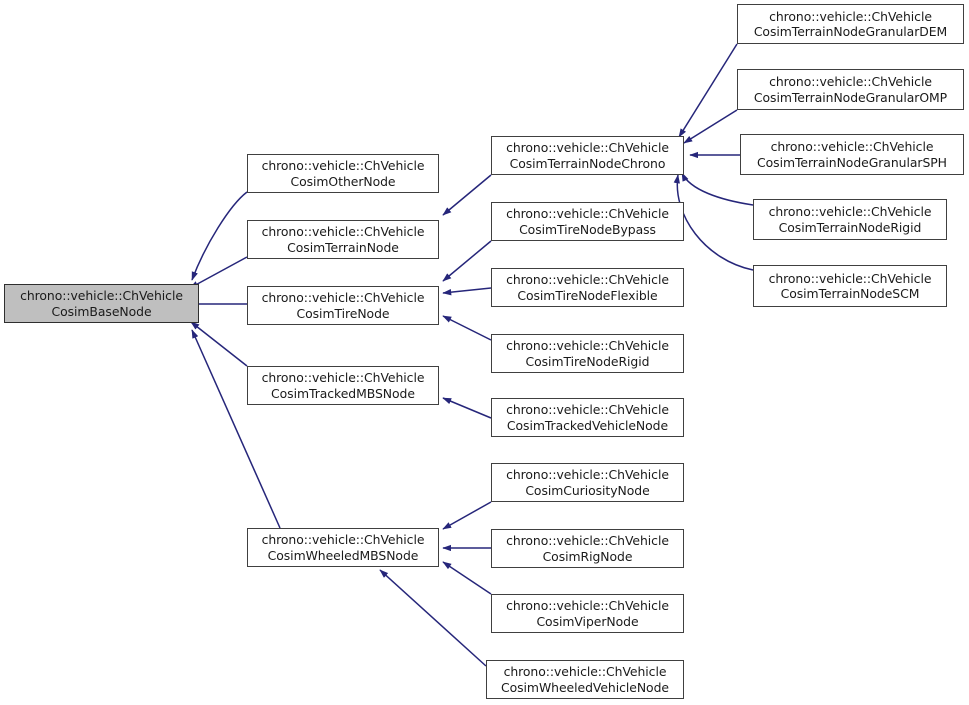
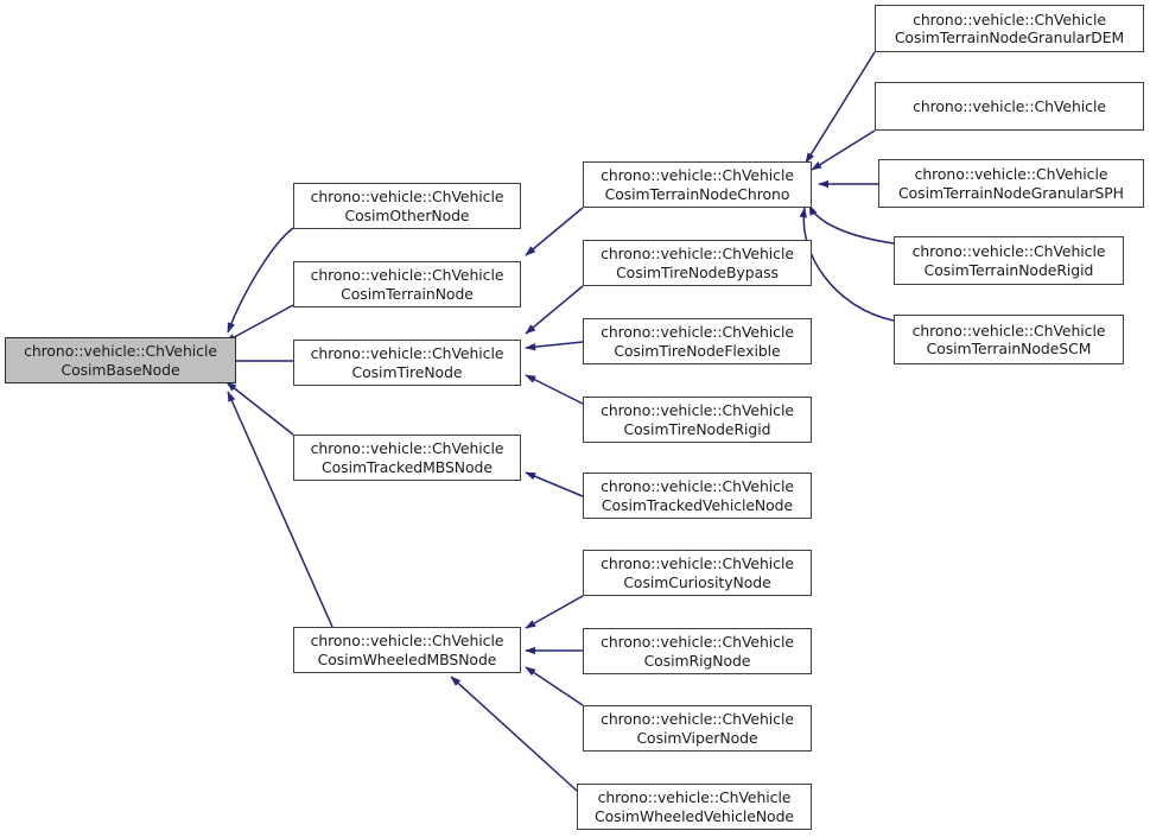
  chrono::vehicle::ChVehicle
  CosimBaseNode
  chrono::vehicle::ChVehicle
  CosimOtherNode
  chrono::vehicle::ChVehicle
  CosimTerrainNode
  chrono::vehicle::ChVehicle
  CosimTireNode
  chrono::vehicle::ChVehicle
  CosimTrackedMBSNode
  chrono::vehicle::ChVehicle
  CosimWheeledMBSNode
  chrono::vehicle::ChVehicle
  CosimTerrainNodeChrono
  chrono::vehicle::ChVehicle
  CosimTireNodeBypass
  chrono::vehicle::ChVehicle
  CosimTireNodeFlexible
  chrono::vehicle::ChVehicle
  CosimTireNodeRigid
  chrono::vehicle::ChVehicle
  CosimTrackedVehicleNode
  chrono::vehicle::ChVehicle
  CosimCuriosityNode
  chrono::vehicle::ChVehicle
  CosimRigNode
  chrono::vehicle::ChVehicle
  CosimViperNode
  chrono::vehicle::ChVehicle
  CosimWheeledVehicleNode
  chrono::vehicle::ChVehicle
  CosimTerrainNodeGranularDEM
  chrono::vehicle::ChVehicle
- CosimTerrainNodeGranularOMP
  chrono::vehicle::ChVehicle
  CosimTerrainNodeGranularSPH
  chrono::vehicle::ChVehicle
  CosimTerrainNodeRigid
  chrono::vehicle::ChVehicle
  CosimTerrainNodeSCM
